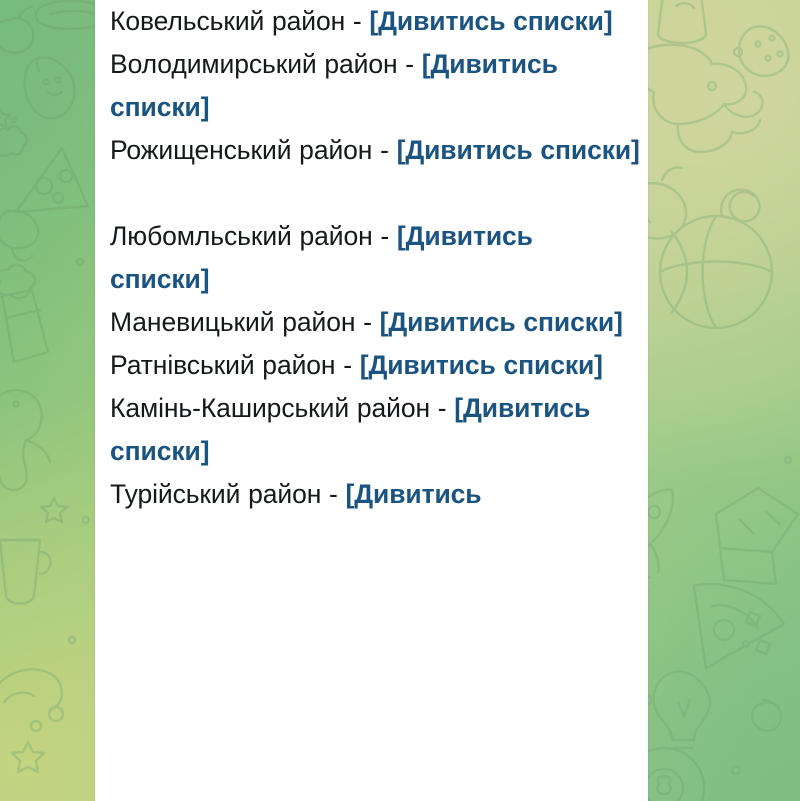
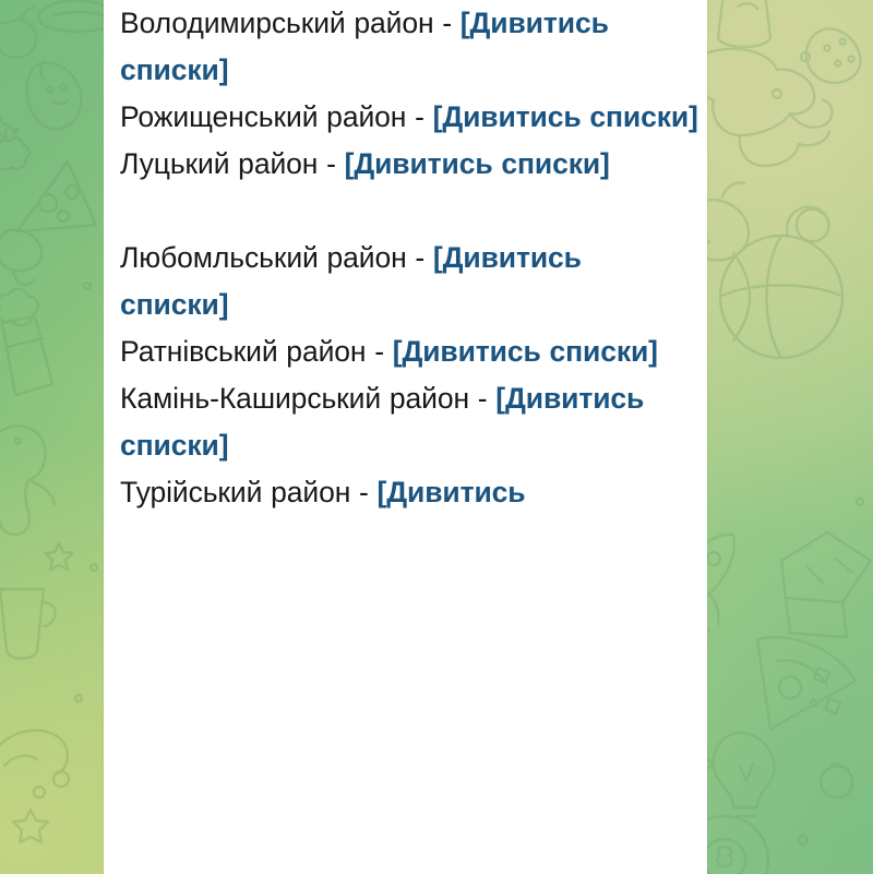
- Ковельський район - [Дивитись списки]
  Володимирський район - [Дивитись списки]
  Рожищенський район - [Дивитись списки]
+ Луцький район - [Дивитись списки]
  Любомльський район - [Дивитись списки]
- Маневицький район - [Дивитись списки]
  Ратнівський район - [Дивитись списки]
  Камінь-Каширський район - [Дивитись списки]
  Турійський район - [Дивитись
